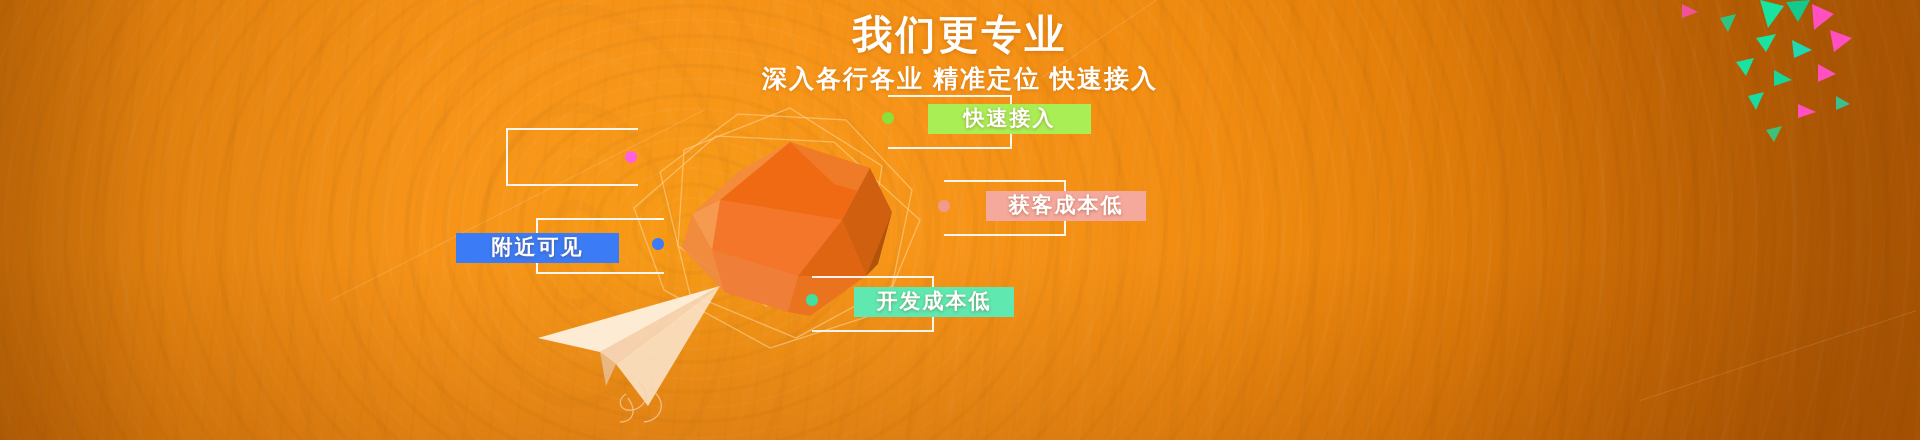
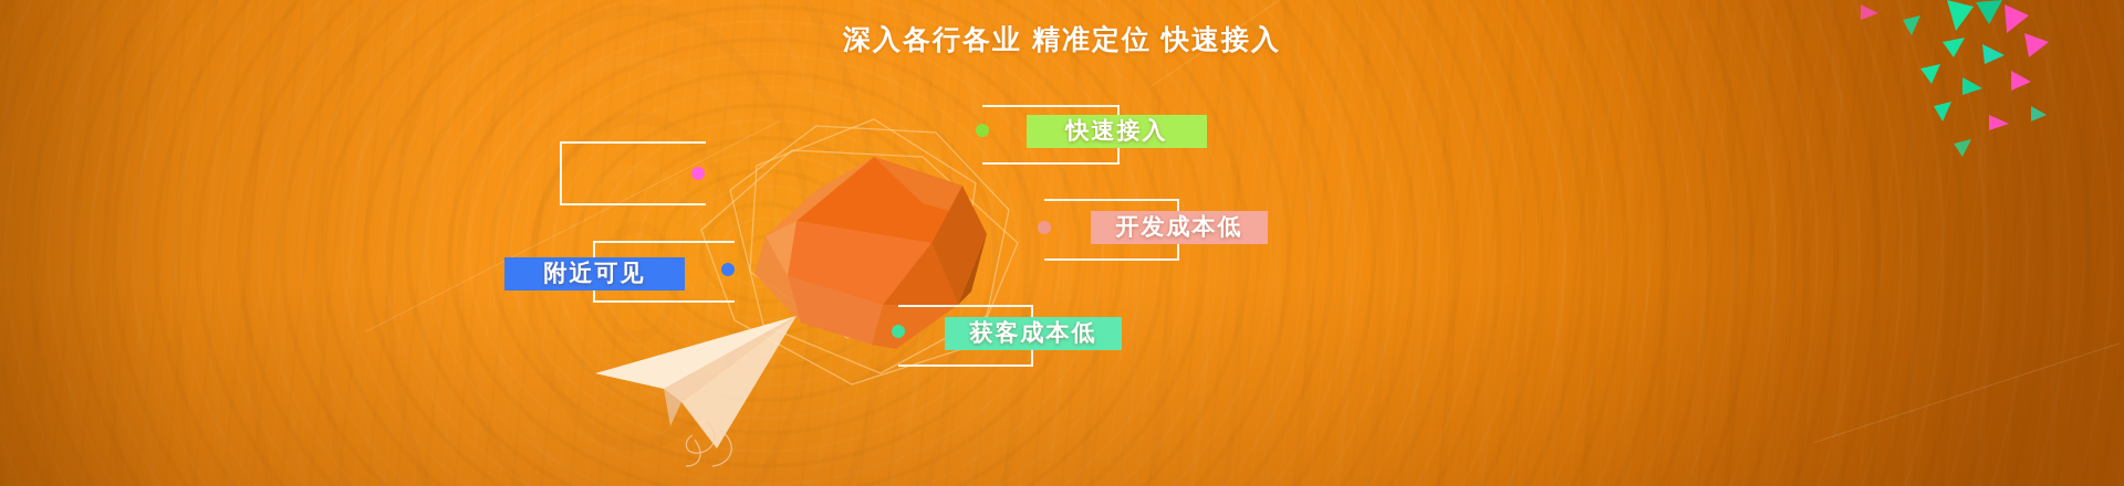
- 我们更专业
  深入各行各业 精准定位 快速接入
  快速接入
- 获客成本低
+ 开发成本低
  附近可见
- 开发成本低
+ 获客成本低
